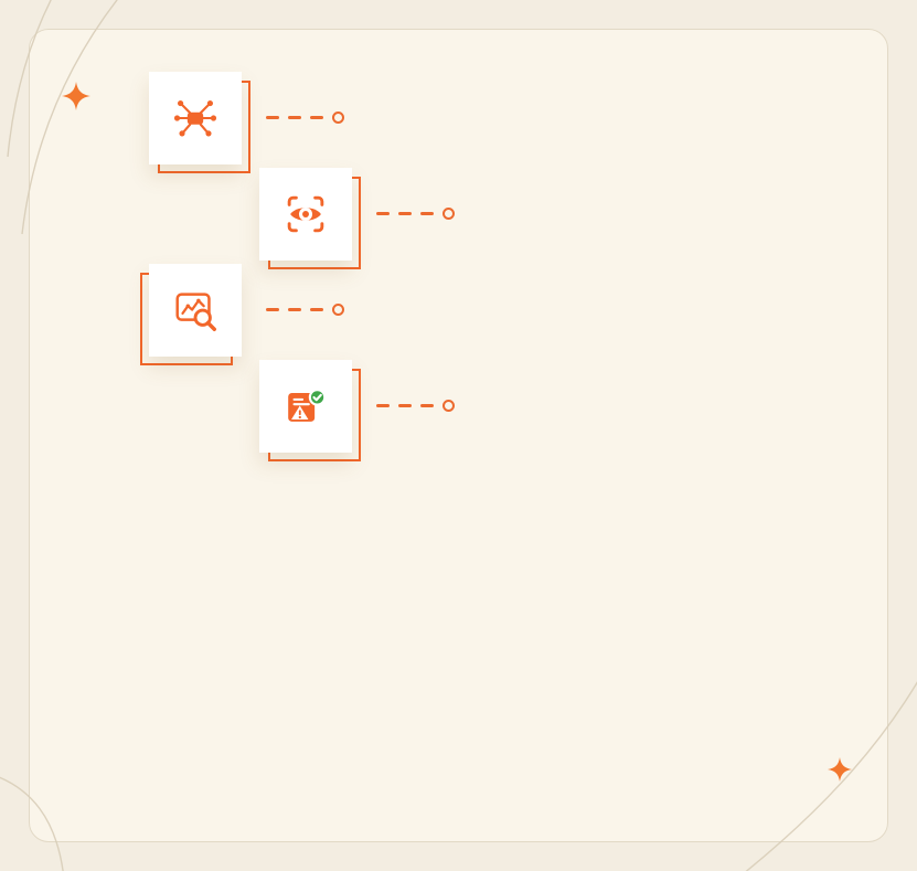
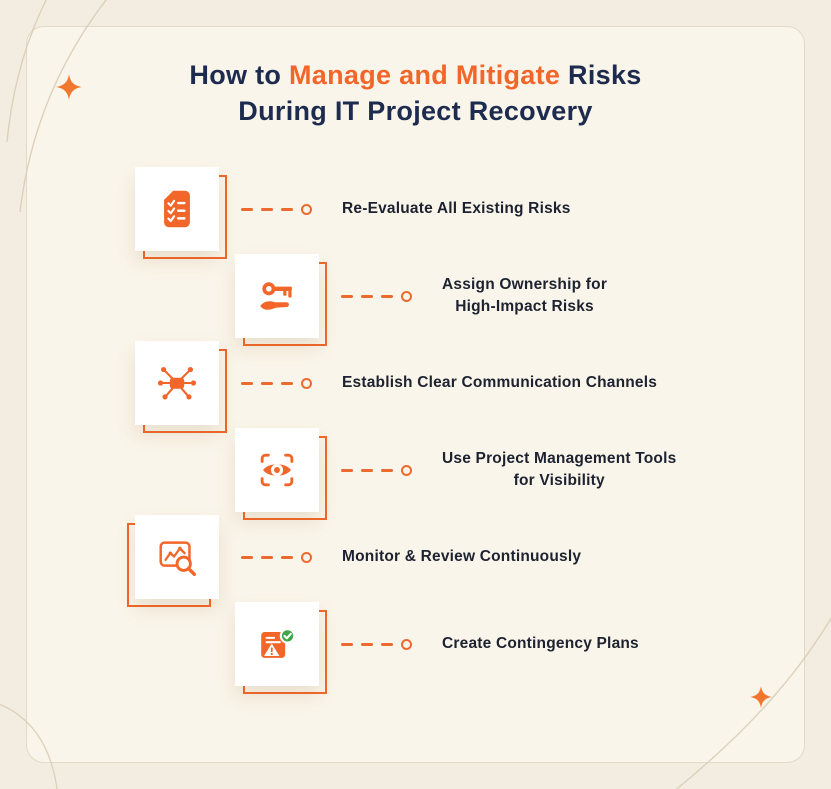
+ How to Manage and Mitigate Risks
+ During IT Project Recovery
+ Re-Evaluate All Existing Risks
+ Assign Ownership for
+ High-Impact Risks
+ Establish Clear Communication Channels
+ Use Project Management Tools
+ for Visibility
+ Monitor & Review Continuously
+ Create Contingency Plans
